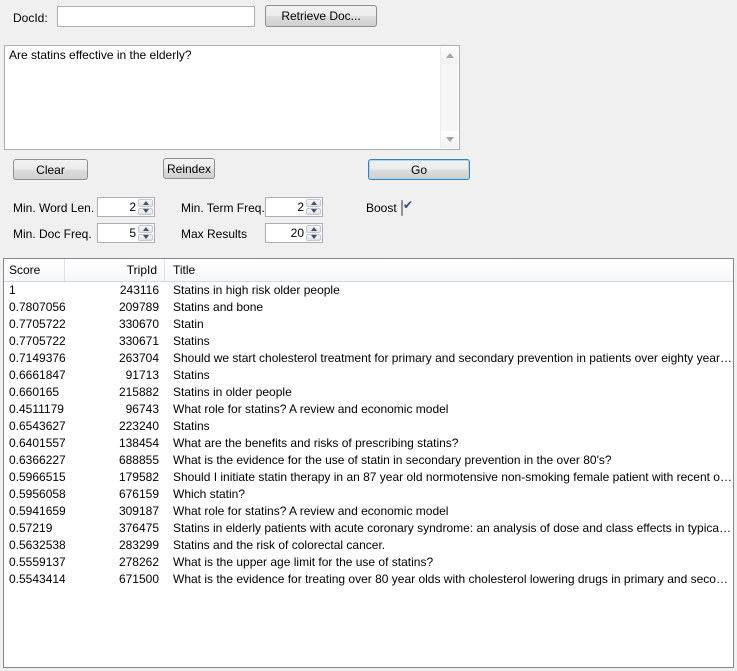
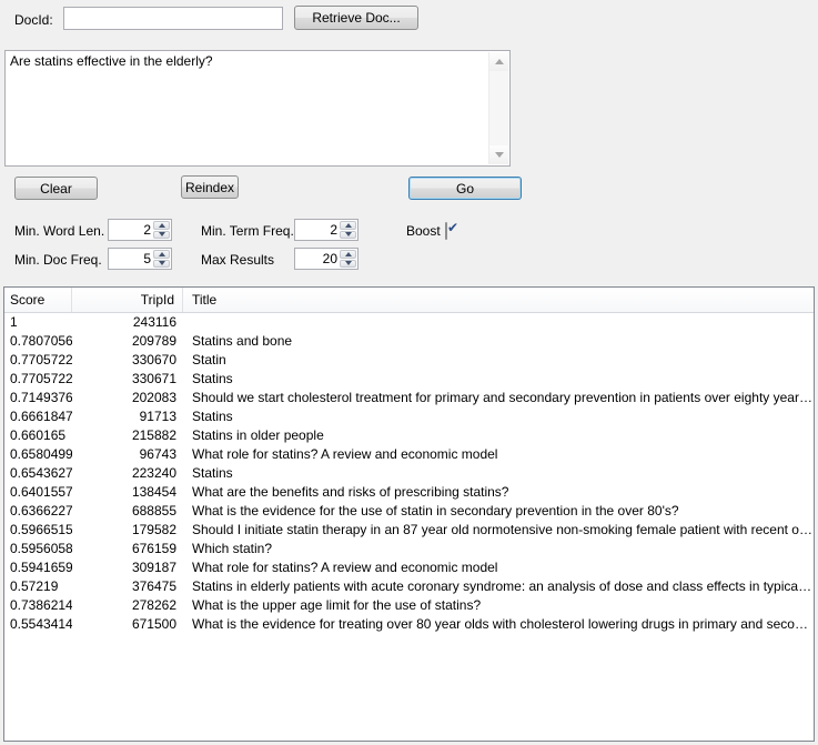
  DocId:
  Retrieve Doc...
  Are statins effective in the elderly?
  Clear
  Reindex
  Go
  Min. Word Len.
  2
  Min. Term Freq.
  2
  Boost
  ✔
  Min. Doc Freq.
  5
  Max Results
  20
  Score
  TripId
  Title
  1
  243116
- Statins in high risk older people
  0.7807056
  209789
  Statins and bone
  0.7705722
  330670
  Statin
  0.7705722
  330671
  Statins
  0.7149376
- 263704
+ 202083
  Should we start cholesterol treatment for primary and secondary prevention in patients over eighty years o
  0.6661847
  91713
  Statins
  0.660165
  215882
  Statins in older people
- 0.4511179
+ 0.6580499
  96743
  What role for statins? A review and economic model
  0.6543627
  223240
  Statins
  0.6401557
  138454
  What are the benefits and risks of prescribing statins?
  0.6366227
  688855
  What is the evidence for the use of statin in secondary prevention in the over 80's?
  0.5966515
  179582
  Should I initiate statin therapy in an 87 year old normotensive non-smoking female patient with recent ons
  0.5956058
  676159
  Which statin?
  0.5941659
  309187
  What role for statins? A review and economic model
  0.57219
  376475
  Statins in elderly patients with acute coronary syndrome: an analysis of dose and class effects in typical p
- 0.5632538
- 283299
- Statins and the risk of colorectal cancer.
- 0.5559137
+ 0.7386214
  278262
  What is the upper age limit for the use of statins?
  0.5543414
  671500
  What is the evidence for treating over 80 year olds with cholesterol lowering drugs in primary and seconda
